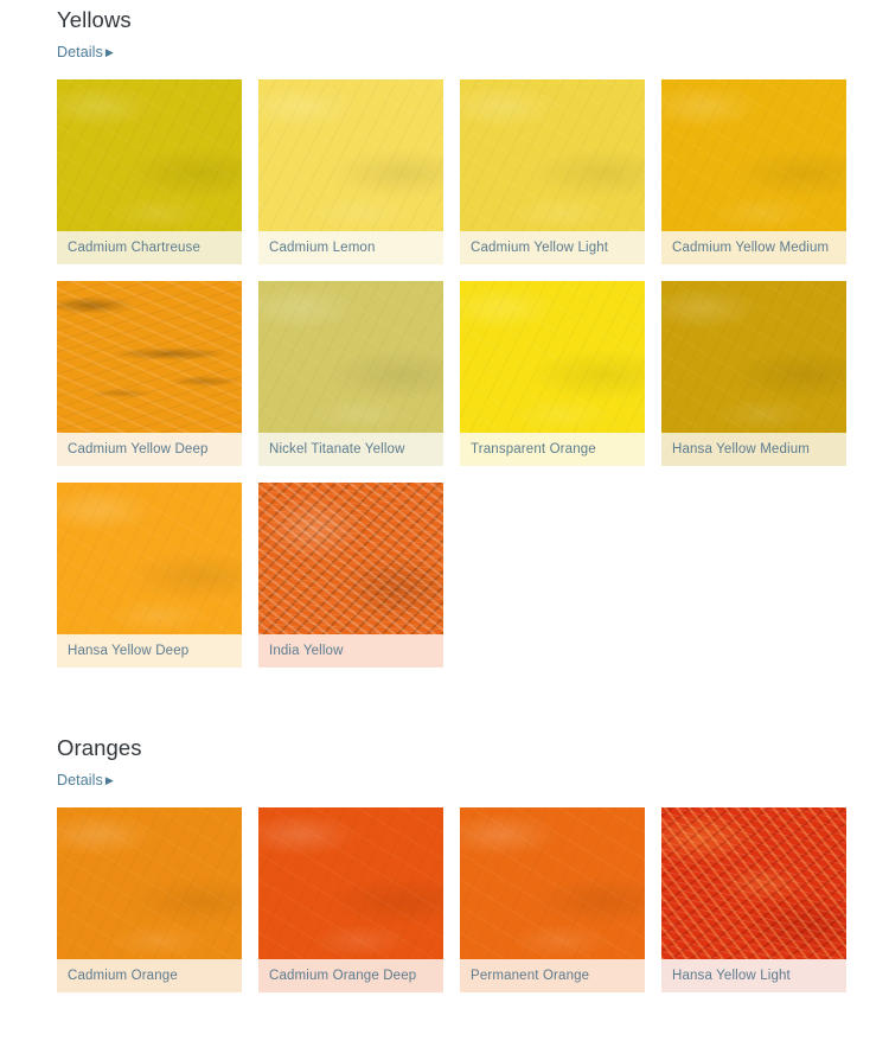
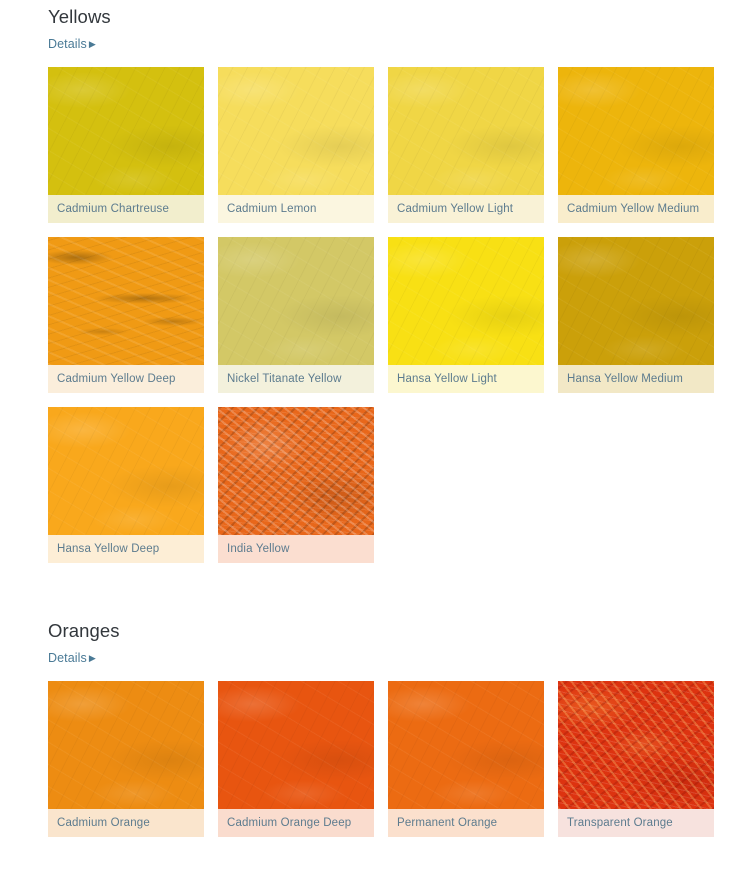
  Yellows
  Details ▶
  Cadmium Chartreuse
  Cadmium Lemon
  Cadmium Yellow Light
  Cadmium Yellow Medium
  Cadmium Yellow Deep
  Nickel Titanate Yellow
- Transparent Orange
+ Hansa Yellow Light
  Hansa Yellow Medium
  Hansa Yellow Deep
  India Yellow
  Oranges
  Details ▶
  Cadmium Orange
  Cadmium Orange Deep
  Permanent Orange
- Hansa Yellow Light
+ Transparent Orange
